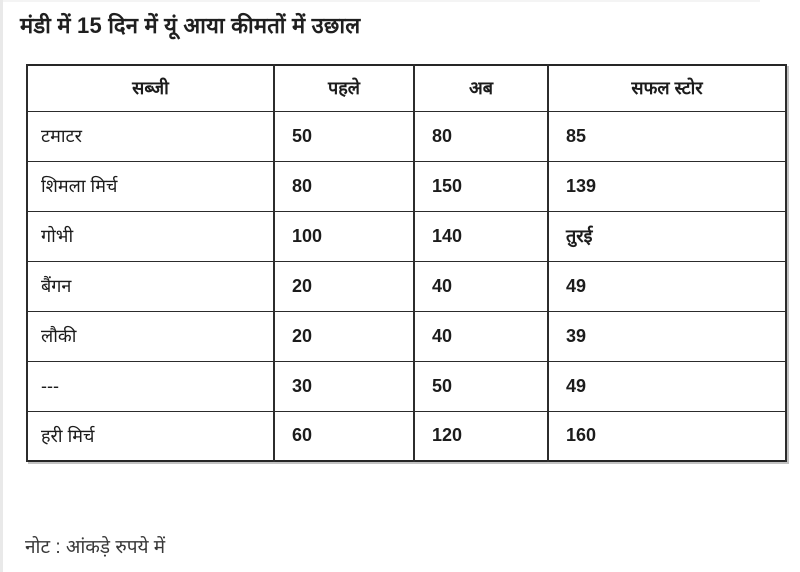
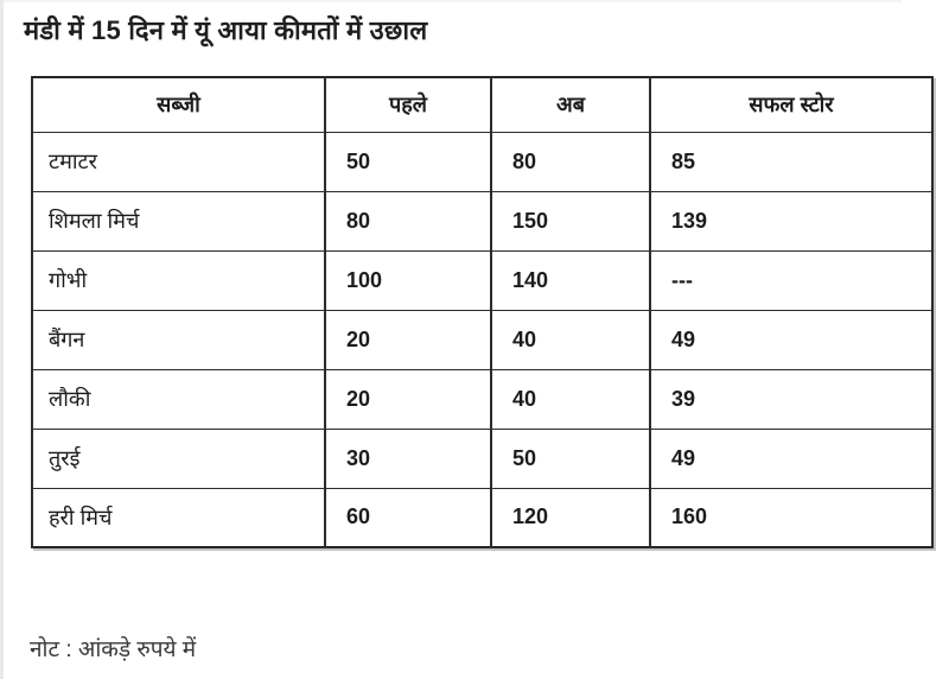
  मंडी में 15 दिन में यूं आया कीमतों में उछाल
  सब्जी	पहले	अब	सफल स्टोर
  टमाटर	50	80	85
  शिमला मिर्च	80	150	139
- गोभी	100	140	तुरई
+ गोभी	100	140	---
  बैंगन	20	40	49
  लौकी	20	40	39
- ---	30	50	49
+ तुरई	30	50	49
  हरी मिर्च	60	120	160
  नोट : आंकड़े रुपये में
